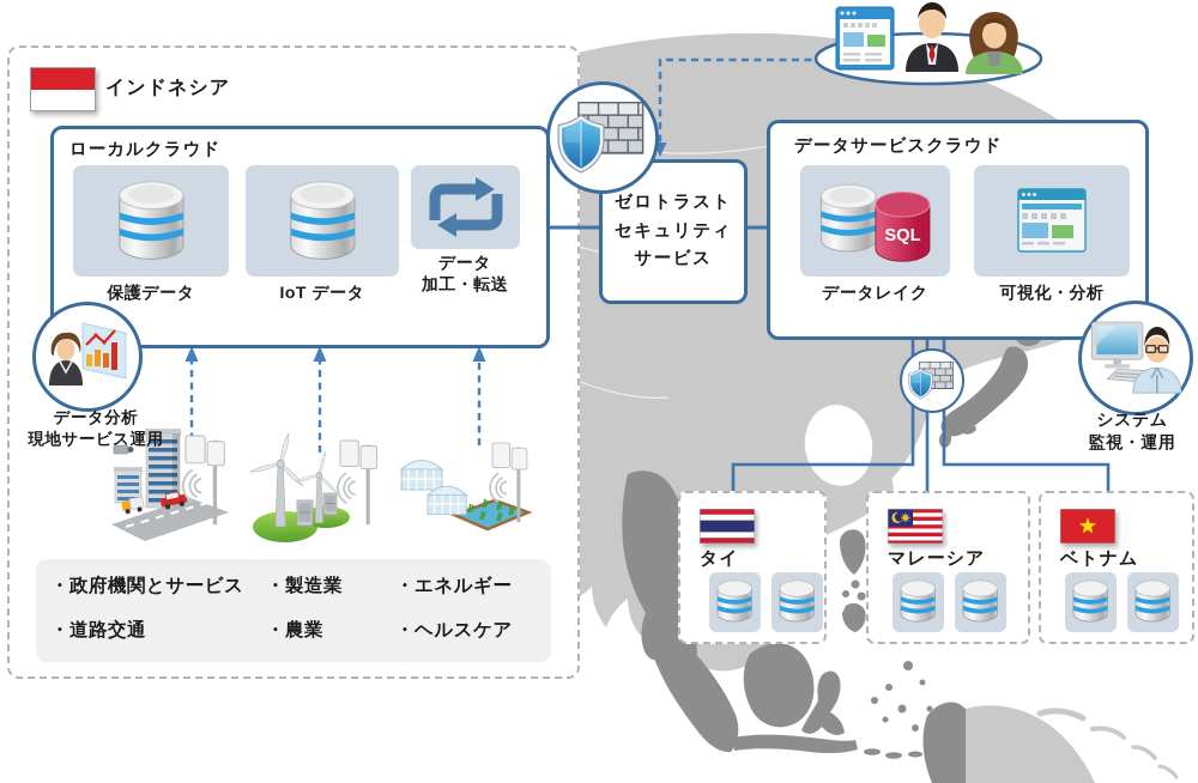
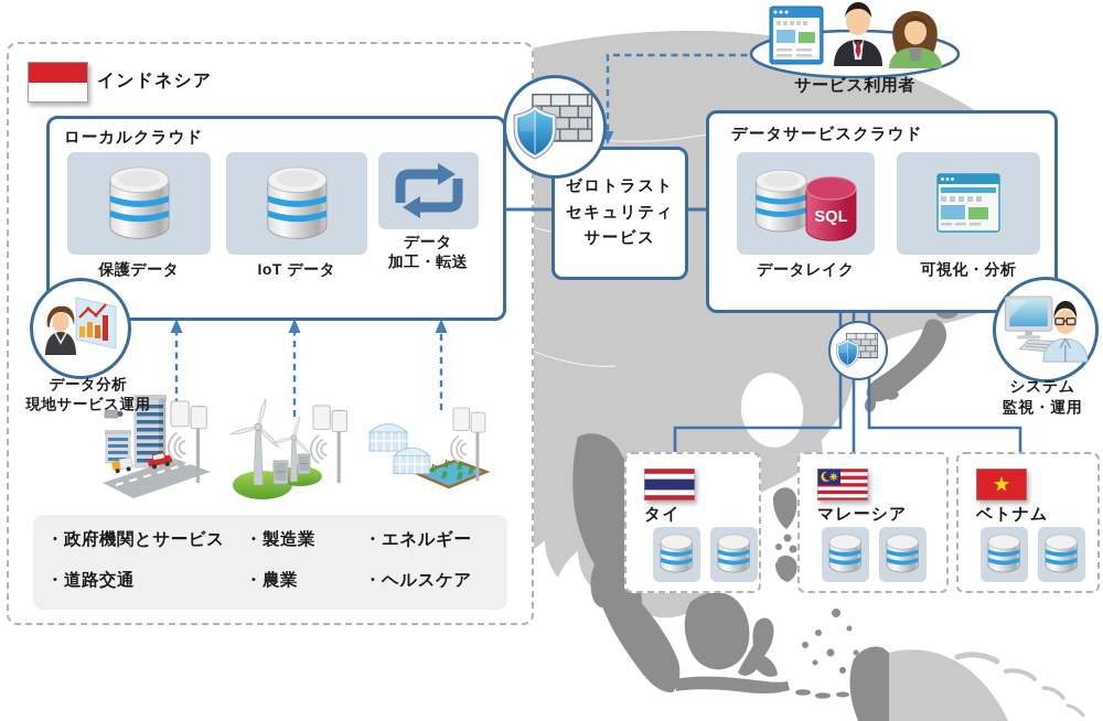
  インドネシア
  ローカルクラウド
  保護データ
  IoT データ
  データ
  加工・転送
  データ分析
  現地サービス運用
  ・政府機関とサービス
  ・製造業
  ・エネルギー
  ・道路交通
  ・農業
  ・ヘルスケア
  ゼロトラスト
  セキュリティ
  サービス
+ サービス利用者
  データサービスクラウド
  SQL
  データレイク
  可視化・分析
  システム
  監視・運用
  タイ
  マレーシア
  ベトナム
